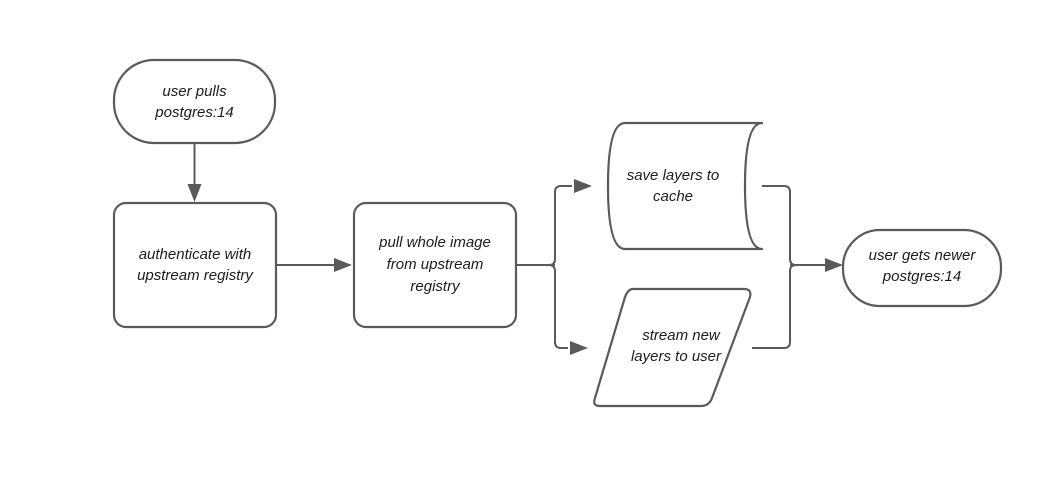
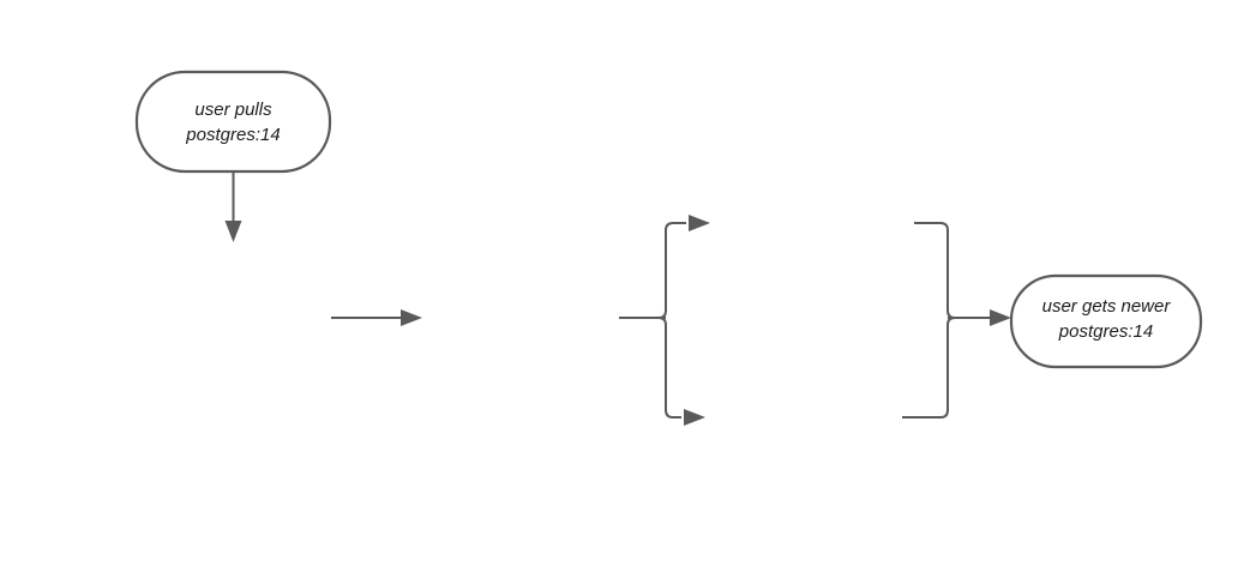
  user pulls
  postgres:14
- authenticate with
- upstream registry
- pull whole image
- from upstream
- registry
- save layers to
- cache
- stream new
- layers to user
  user gets newer
  postgres:14
